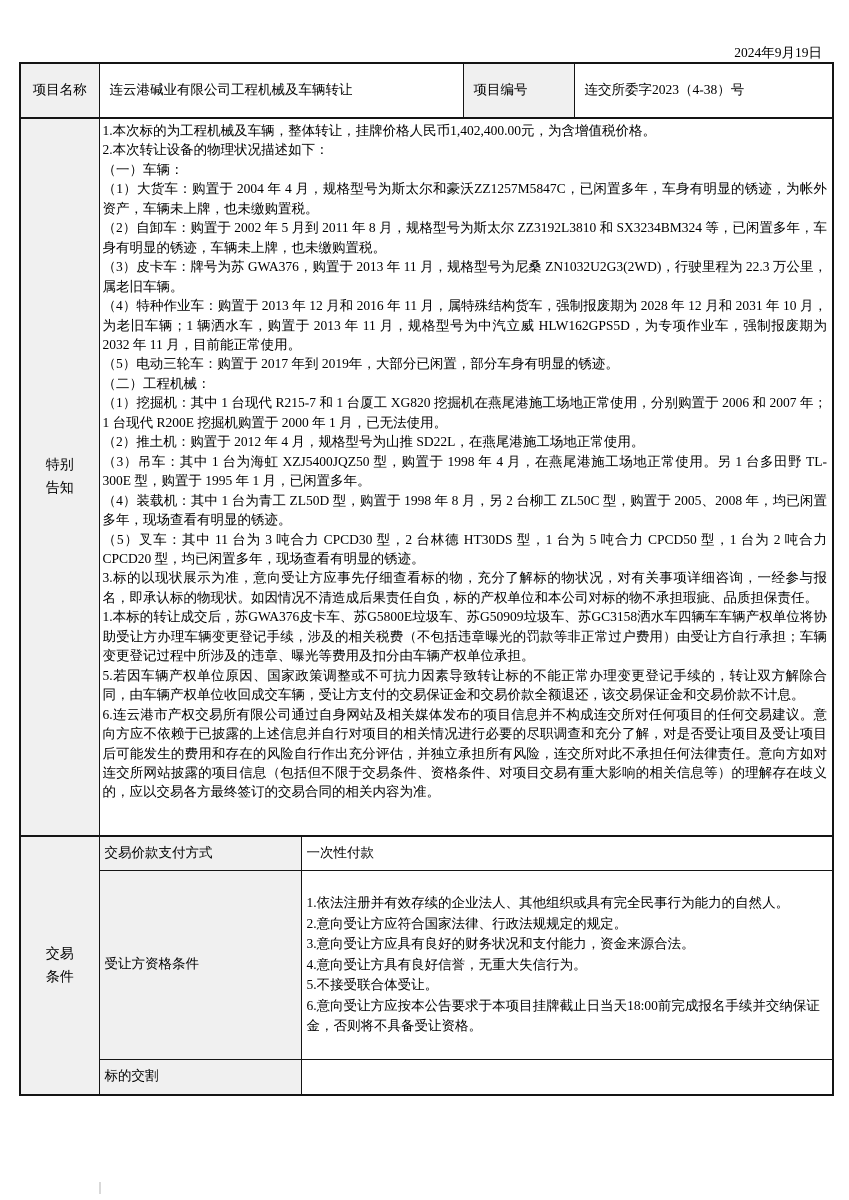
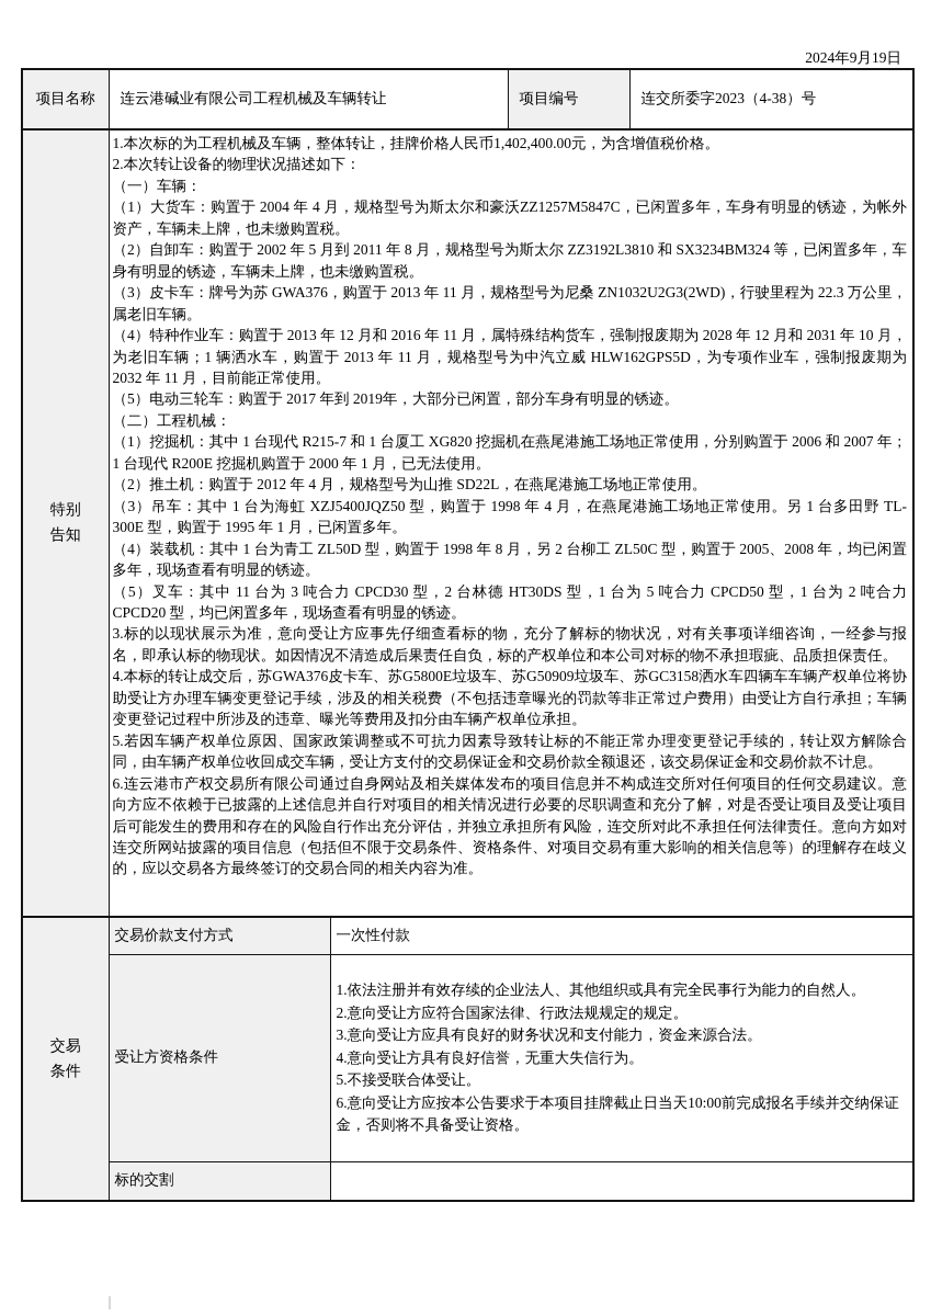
  2024年9月19日
  项目名称	连云港碱业有限公司工程机械及车辆转让	项目编号	连交所委字2023（4-38）号
- 特别 告知	1.本次标的为工程机械及车辆，整体转让，挂牌价格人民币1,402,400.00元，为含增值税价格。2.本次转让设备的物理状况描述如下：（一）车辆：（1）大货车：购置于 2004 年 4 月，规格型号为斯太尔和豪沃ZZ1257M5847C，已闲置多年，车身有明显的锈迹，为帐外资产，车辆未上牌，也未缴购置税。（2）自卸车：购置于 2002 年 5 月到 2011 年 8 月，规格型号为斯太尔 ZZ3192L3810 和 SX3234BM324 等，已闲置多年，车身有明显的锈迹，车辆未上牌，也未缴购置税。（3）皮卡车：牌号为苏 GWA376，购置于 2013 年 11 月，规格型号为尼桑 ZN1032U2G3(2WD)，行驶里程为 22.3 万公里，属老旧车辆。（4）特种作业车：购置于 2013 年 12 月和 2016 年 11 月，属特殊结构货车，强制报废期为 2028 年 12 月和 2031 年 10 月，为老旧车辆；1 辆洒水车，购置于 2013 年 11 月，规格型号为中汽立威 HLW162GPS5D，为专项作业车，强制报废期为 2032 年 11 月，目前能正常使用。（5）电动三轮车：购置于 2017 年到 2019年，大部分已闲置，部分车身有明显的锈迹。（二）工程机械：（1）挖掘机：其中 1 台现代 R215-7 和 1 台厦工 XG820 挖掘机在燕尾港施工场地正常使用，分别购置于 2006 和 2007 年；1 台现代 R200E 挖掘机购置于 2000 年 1 月，已无法使用。（2）推土机：购置于 2012 年 4 月，规格型号为山推 SD22L，在燕尾港施工场地正常使用。（3）吊车：其中 1 台为海虹 XZJ5400JQZ50 型，购置于 1998 年 4 月，在燕尾港施工场地正常使用。另 1 台多田野 TL-300E 型，购置于 1995 年 1 月，已闲置多年。（4）装载机：其中 1 台为青工 ZL50D 型，购置于 1998 年 8 月，另 2 台柳工 ZL50C 型，购置于 2005、2008 年，均已闲置多年，现场查看有明显的锈迹。（5）叉车：其中 11 台为 3 吨合力 CPCD30 型，2 台林德 HT30DS 型，1 台为 5 吨合力 CPCD50 型，1 台为 2 吨合力 CPCD20 型，均已闲置多年，现场查看有明显的锈迹。3.标的以现状展示为准，意向受让方应事先仔细查看标的物，充分了解标的物状况，对有关事项详细咨询，一经参与报名，即承认标的物现状。如因情况不清造成后果责任自负，标的产权单位和本公司对标的物不承担瑕疵、品质担保责任。1.本标的转让成交后，苏GWA376皮卡车、苏G5800E垃圾车、苏G50909垃圾车、苏GC3158洒水车四辆车车辆产权单位将协助受让方办理车辆变更登记手续，涉及的相关税费（不包括违章曝光的罚款等非正常过户费用）由受让方自行承担；车辆变更登记过程中所涉及的违章、曝光等费用及扣分由车辆产权单位承担。5.若因车辆产权单位原因、国家政策调整或不可抗力因素导致转让标的不能正常办理变更登记手续的，转让双方解除合同，由车辆产权单位收回成交车辆，受让方支付的交易保证金和交易价款全额退还，该交易保证金和交易价款不计息。6.连云港市产权交易所有限公司通过自身网站及相关媒体发布的项目信息并不构成连交所对任何项目的任何交易建议。意向方应不依赖于已披露的上述信息并自行对项目的相关情况进行必要的尽职调查和充分了解，对是否受让项目及受让项目后可能发生的费用和存在的风险自行作出充分评估，并独立承担所有风险，连交所对此不承担任何法律责任。意向方如对连交所网站披露的项目信息（包括但不限于交易条件、资格条件、对项目交易有重大影响的相关信息等）的理解存在歧义的，应以交易各方最终签订的交易合同的相关内容为准。
+ 特别 告知	1.本次标的为工程机械及车辆，整体转让，挂牌价格人民币1,402,400.00元，为含增值税价格。2.本次转让设备的物理状况描述如下：（一）车辆：（1）大货车：购置于 2004 年 4 月，规格型号为斯太尔和豪沃ZZ1257M5847C，已闲置多年，车身有明显的锈迹，为帐外资产，车辆未上牌，也未缴购置税。（2）自卸车：购置于 2002 年 5 月到 2011 年 8 月，规格型号为斯太尔 ZZ3192L3810 和 SX3234BM324 等，已闲置多年，车身有明显的锈迹，车辆未上牌，也未缴购置税。（3）皮卡车：牌号为苏 GWA376，购置于 2013 年 11 月，规格型号为尼桑 ZN1032U2G3(2WD)，行驶里程为 22.3 万公里，属老旧车辆。（4）特种作业车：购置于 2013 年 12 月和 2016 年 11 月，属特殊结构货车，强制报废期为 2028 年 12 月和 2031 年 10 月，为老旧车辆；1 辆洒水车，购置于 2013 年 11 月，规格型号为中汽立威 HLW162GPS5D，为专项作业车，强制报废期为 2032 年 11 月，目前能正常使用。（5）电动三轮车：购置于 2017 年到 2019年，大部分已闲置，部分车身有明显的锈迹。（二）工程机械：（1）挖掘机：其中 1 台现代 R215-7 和 1 台厦工 XG820 挖掘机在燕尾港施工场地正常使用，分别购置于 2006 和 2007 年；1 台现代 R200E 挖掘机购置于 2000 年 1 月，已无法使用。（2）推土机：购置于 2012 年 4 月，规格型号为山推 SD22L，在燕尾港施工场地正常使用。（3）吊车：其中 1 台为海虹 XZJ5400JQZ50 型，购置于 1998 年 4 月，在燕尾港施工场地正常使用。另 1 台多田野 TL-300E 型，购置于 1995 年 1 月，已闲置多年。（4）装载机：其中 1 台为青工 ZL50D 型，购置于 1998 年 8 月，另 2 台柳工 ZL50C 型，购置于 2005、2008 年，均已闲置多年，现场查看有明显的锈迹。（5）叉车：其中 11 台为 3 吨合力 CPCD30 型，2 台林德 HT30DS 型，1 台为 5 吨合力 CPCD50 型，1 台为 2 吨合力 CPCD20 型，均已闲置多年，现场查看有明显的锈迹。3.标的以现状展示为准，意向受让方应事先仔细查看标的物，充分了解标的物状况，对有关事项详细咨询，一经参与报名，即承认标的物现状。如因情况不清造成后果责任自负，标的产权单位和本公司对标的物不承担瑕疵、品质担保责任。4.本标的转让成交后，苏GWA376皮卡车、苏G5800E垃圾车、苏G50909垃圾车、苏GC3158洒水车四辆车车辆产权单位将协助受让方办理车辆变更登记手续，涉及的相关税费（不包括违章曝光的罚款等非正常过户费用）由受让方自行承担；车辆变更登记过程中所涉及的违章、曝光等费用及扣分由车辆产权单位承担。5.若因车辆产权单位原因、国家政策调整或不可抗力因素导致转让标的不能正常办理变更登记手续的，转让双方解除合同，由车辆产权单位收回成交车辆，受让方支付的交易保证金和交易价款全额退还，该交易保证金和交易价款不计息。6.连云港市产权交易所有限公司通过自身网站及相关媒体发布的项目信息并不构成连交所对任何项目的任何交易建议。意向方应不依赖于已披露的上述信息并自行对项目的相关情况进行必要的尽职调查和充分了解，对是否受让项目及受让项目后可能发生的费用和存在的风险自行作出充分评估，并独立承担所有风险，连交所对此不承担任何法律责任。意向方如对连交所网站披露的项目信息（包括但不限于交易条件、资格条件、对项目交易有重大影响的相关信息等）的理解存在歧义的，应以交易各方最终签订的交易合同的相关内容为准。
  交易 条件	交易价款支付方式	一次性付款
- 受让方资格条件	1.依法注册并有效存续的企业法人、其他组织或具有完全民事行为能力的自然人。2.意向受让方应符合国家法律、行政法规规定的规定。3.意向受让方应具有良好的财务状况和支付能力，资金来源合法。4.意向受让方具有良好信誉，无重大失信行为。5.不接受联合体受让。6.意向受让方应按本公告要求于本项目挂牌截止日当天18:00前完成报名手续并交纳保证金，否则将不具备受让资格。
+ 受让方资格条件	1.依法注册并有效存续的企业法人、其他组织或具有完全民事行为能力的自然人。2.意向受让方应符合国家法律、行政法规规定的规定。3.意向受让方应具有良好的财务状况和支付能力，资金来源合法。4.意向受让方具有良好信誉，无重大失信行为。5.不接受联合体受让。6.意向受让方应按本公告要求于本项目挂牌截止日当天10:00前完成报名手续并交纳保证金，否则将不具备受让资格。
  标的交割
